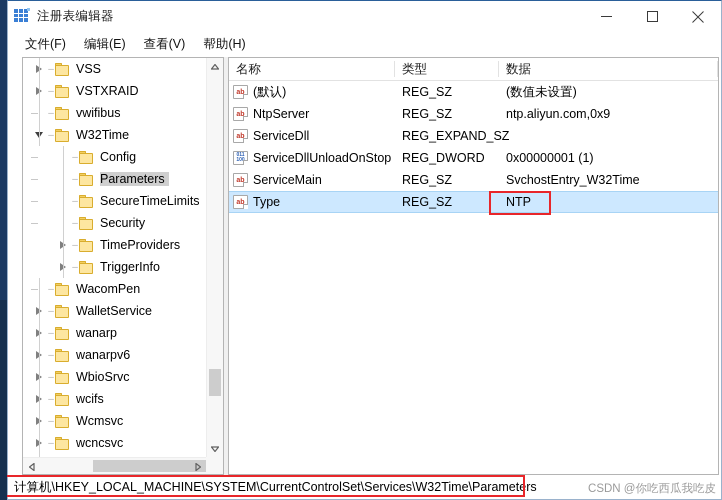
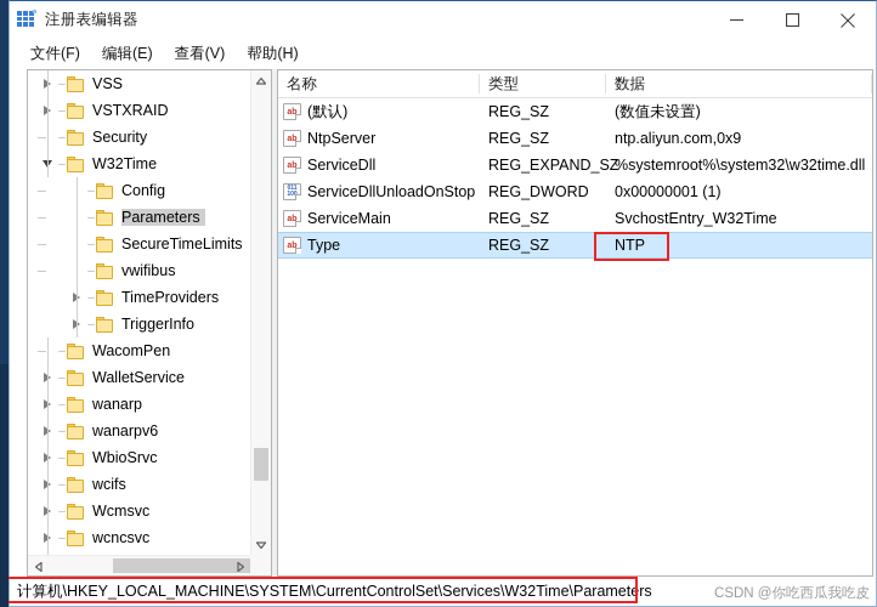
  注册表编辑器
  文件(F)
  编辑(E)
  查看(V)
  帮助(H)
  –
  VSS
  –
  VSTXRAID
  –
- vwifibus
+ Security
  –
  W32Time
  –
  Config
  –
  Parameters
  –
  SecureTimeLimits
  –
- Security
+ vwifibus
  –
  TimeProviders
  –
  TriggerInfo
  –
  WacomPen
  –
  WalletService
  –
  wanarp
  –
  wanarpv6
  –
  WbioSrvc
  –
  wcifs
  –
  Wcmsvc
  –
  wcncsvc
  名称
  类型
  数据
  (默认)
  REG_SZ
  (数值未设置)
  NtpServer
  REG_SZ
  ntp.aliyun.com,0x9
  ServiceDll
  REG_EXPAND_SZ
+ %systemroot%\system32\w32time.dll
  ServiceDllUnloadOnStop
  REG_DWORD
  0x00000001 (1)
  ServiceMain
  REG_SZ
  SvchostEntry_W32Time
  Type
  REG_SZ
  NTP
  计算机\HKEY_LOCAL_MACHINE\SYSTEM\CurrentControlSet\Services\W32Time\Parameters
  CSDN @你吃西瓜我吃皮
